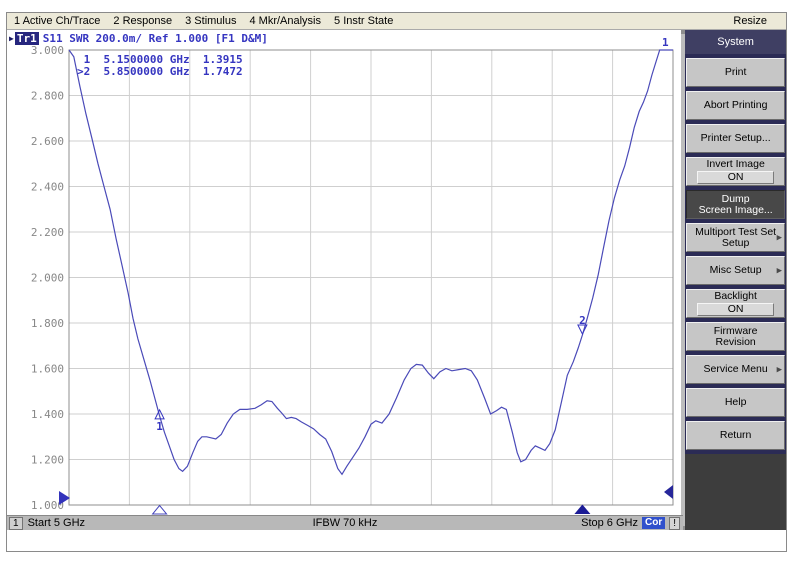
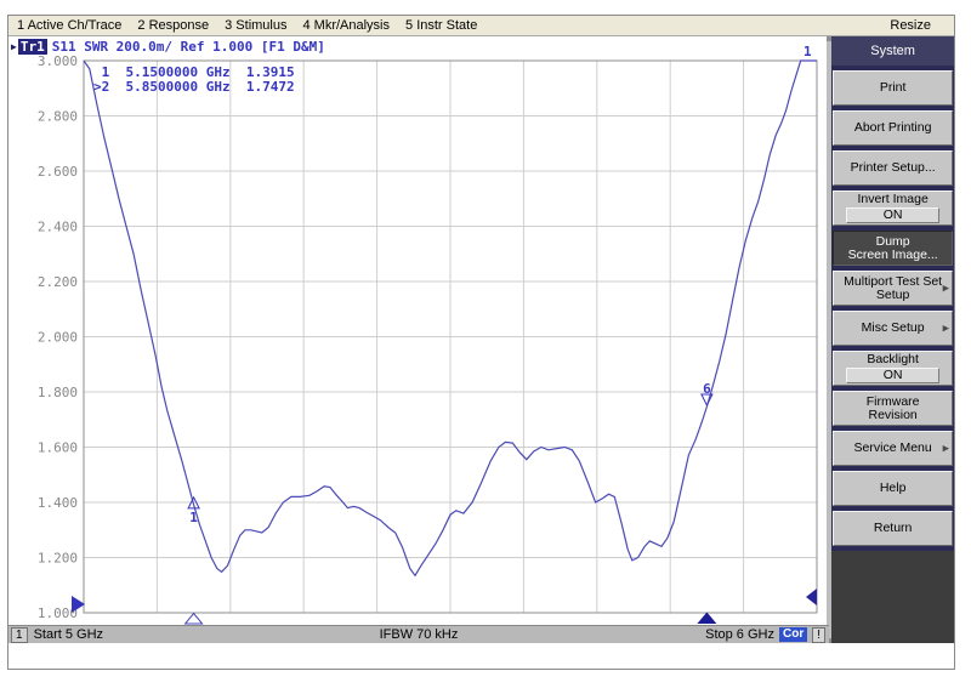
  1 Active Ch/Trace
  2 Response
  3 Stimulus
  4 Mkr/Analysis
  5 Instr State
  Resize
  ▶
  Tr1
  S11 SWR 200.0m/ Ref 1.000 [F1 D&M]
  3.000
  2.800
  2.600
  2.400
  2.200
  2.000
  1.800
  1.600
  1.400
  1.200
  1.000
  1 5.1500000 GHz 1.3915
  >2 5.8500000 GHz 1.7472
  1
  1
- 2
+ 6
  1
  Start 5 GHz
  IFBW 70 kHz
  Stop 6 GHz
  Cor
  !
  System
  Print
  Abort Printing
  Printer Setup...
  Invert Image
  ON
  Dump
  Screen Image...
  Multiport Test Set
  Setup
  Misc Setup
  Backlight
  ON
  Firmware
  Revision
  Service Menu
  Help
  Return
